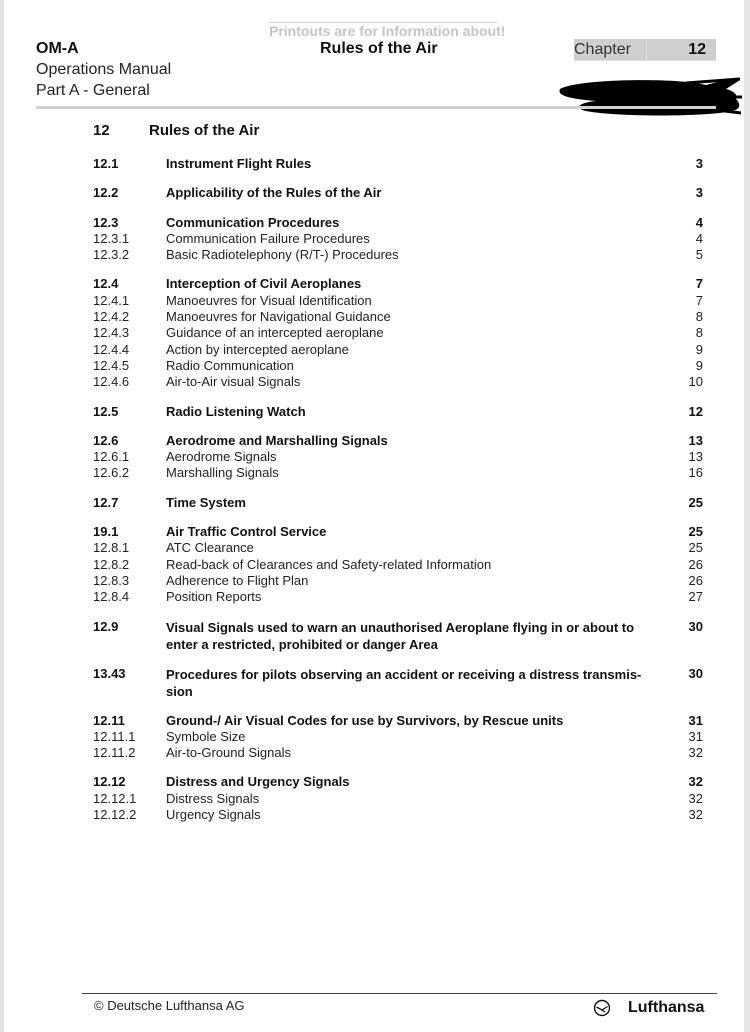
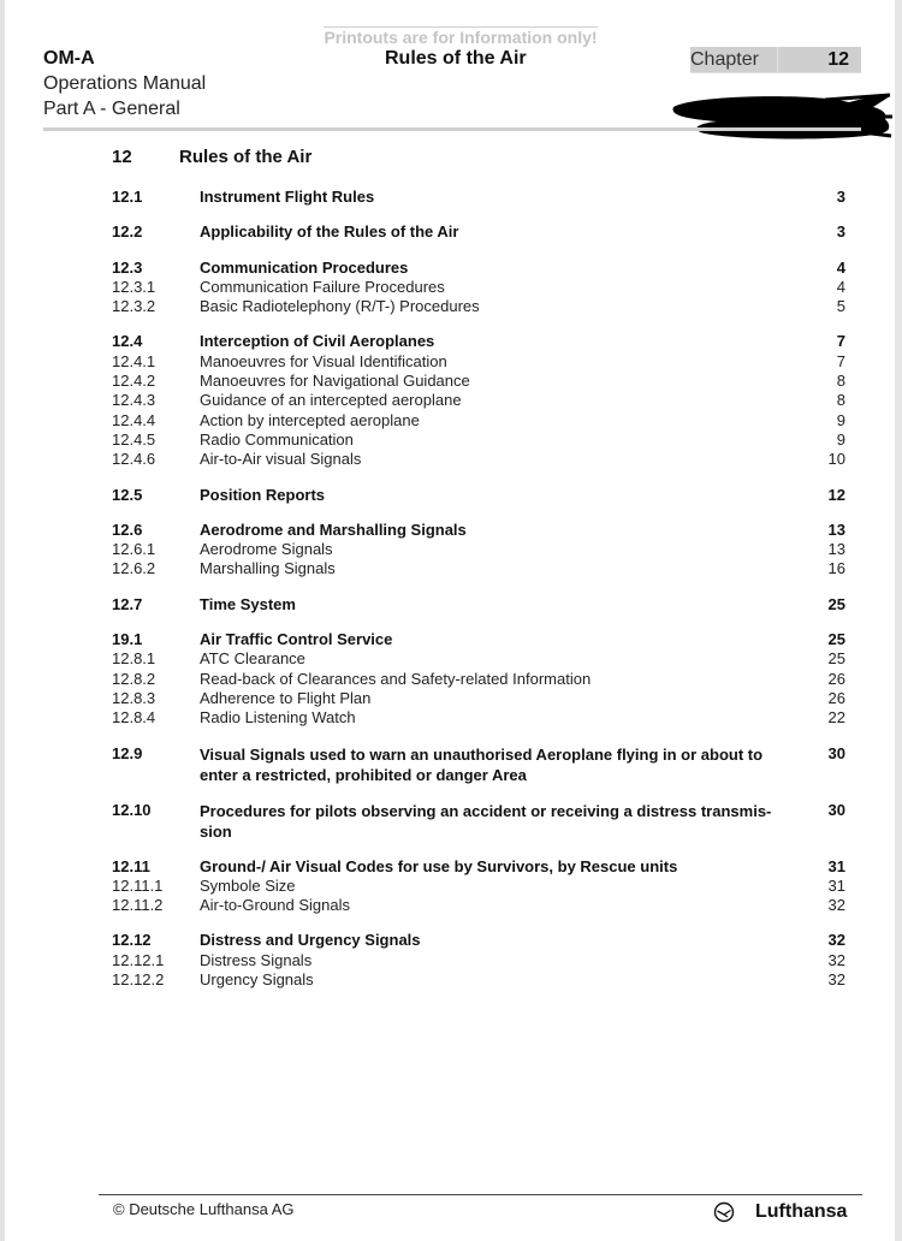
- Printouts are for Information about!
+ Printouts are for Information only!
  OM-A
  Operations Manual
  Part A - General
  Rules of the Air
  Chapter
  12
  12
  Rules of the Air
  12.1
  Instrument Flight Rules
  3
  12.2
  Applicability of the Rules of the Air
  3
  12.3
  Communication Procedures
  4
  12.3.1
  Communication Failure Procedures
  4
  12.3.2
  Basic Radiotelephony (R/T-) Procedures
  5
  12.4
  Interception of Civil Aeroplanes
  7
  12.4.1
  Manoeuvres for Visual Identification
  7
  12.4.2
  Manoeuvres for Navigational Guidance
  8
  12.4.3
  Guidance of an intercepted aeroplane
  8
  12.4.4
  Action by intercepted aeroplane
  9
  12.4.5
  Radio Communication
  9
  12.4.6
  Air-to-Air visual Signals
  10
  12.5
- Radio Listening Watch
+ Position Reports
  12
  12.6
  Aerodrome and Marshalling Signals
  13
  12.6.1
  Aerodrome Signals
  13
  12.6.2
  Marshalling Signals
  16
  12.7
  Time System
  25
  19.1
  Air Traffic Control Service
  25
  12.8.1
  ATC Clearance
  25
  12.8.2
  Read-back of Clearances and Safety-related Information
  26
  12.8.3
  Adherence to Flight Plan
  26
  12.8.4
- Position Reports
+ Radio Listening Watch
- 27
+ 22
  12.9
  Visual Signals used to warn an unauthorised Aeroplane flying in or about to enter a restricted, prohibited or danger Area
  30
- 13.43
+ 12.10
  Procedures for pilots observing an accident or receiving a distress transmis-sion
  30
  12.11
  Ground-/ Air Visual Codes for use by Survivors, by Rescue units
  31
  12.11.1
  Symbole Size
  31
  12.11.2
  Air-to-Ground Signals
  32
  12.12
  Distress and Urgency Signals
  32
  12.12.1
  Distress Signals
  32
  12.12.2
  Urgency Signals
  32
  © Deutsche Lufthansa AG
  Lufthansa
